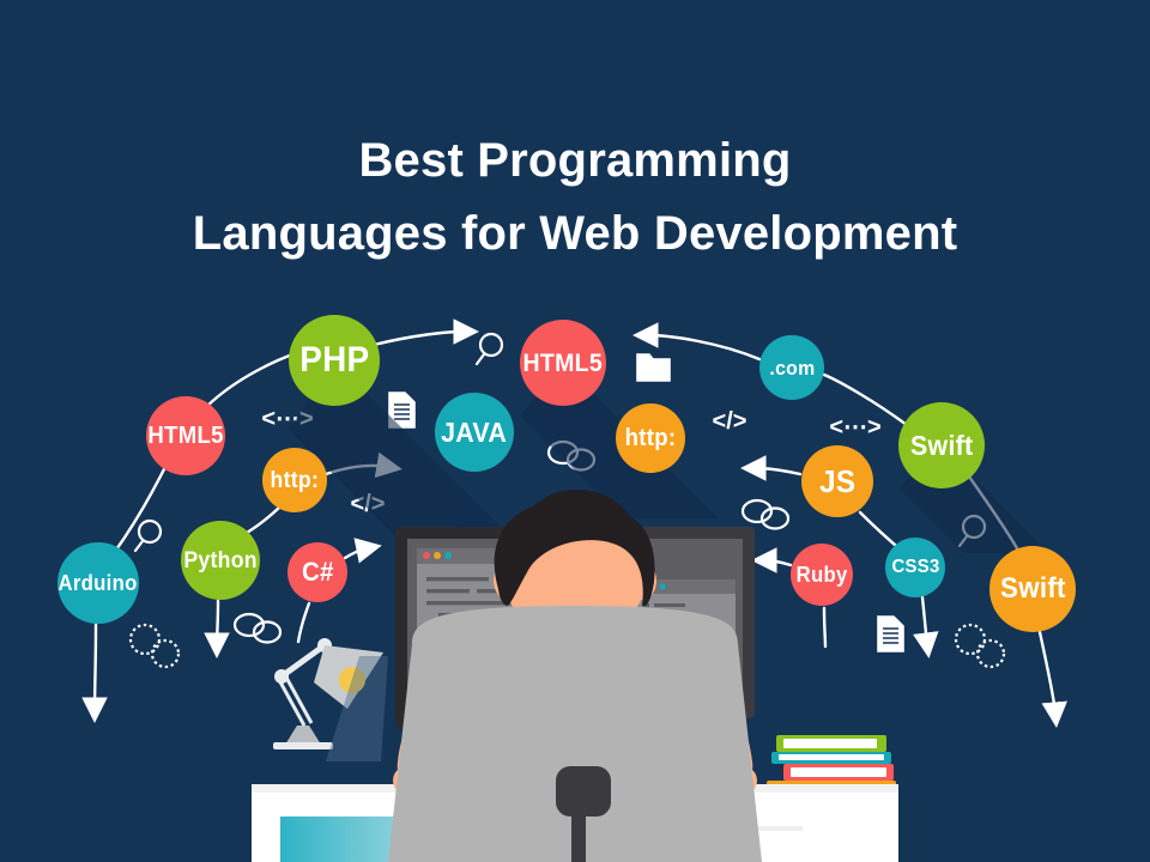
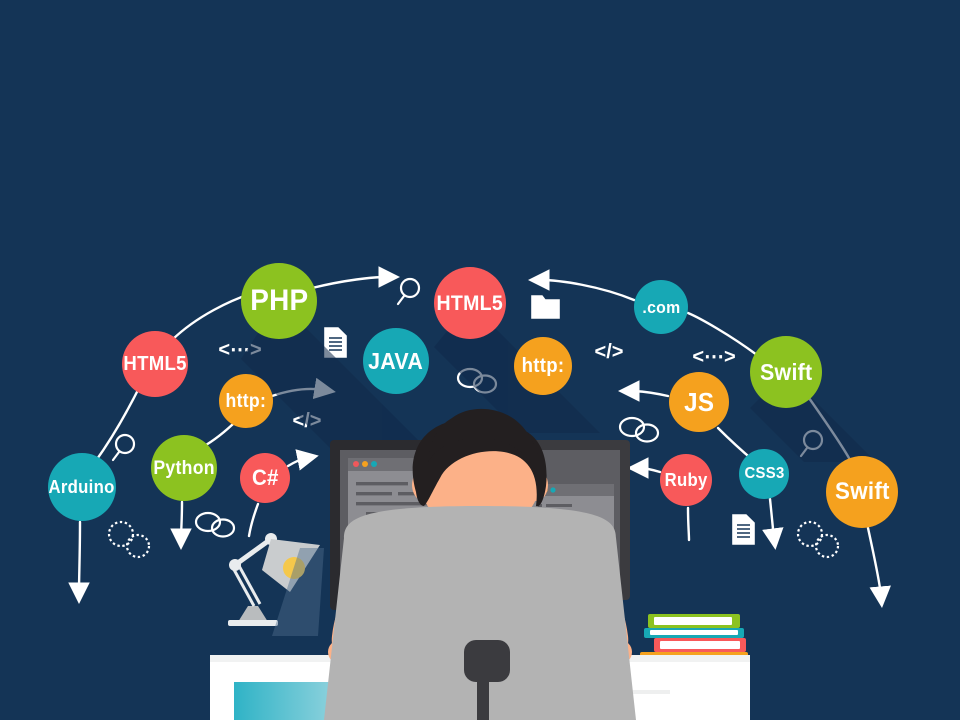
- Best Programming
- Languages for Web Development
  <⋯>
  </>
  </>
  <⋯>
  PHP
  HTML5
  http:
  Arduino
  Python
  C#
  HTML5
  JAVA
  http:
  .com
  Swift
  JS
  Ruby
  CSS3
  Swift
